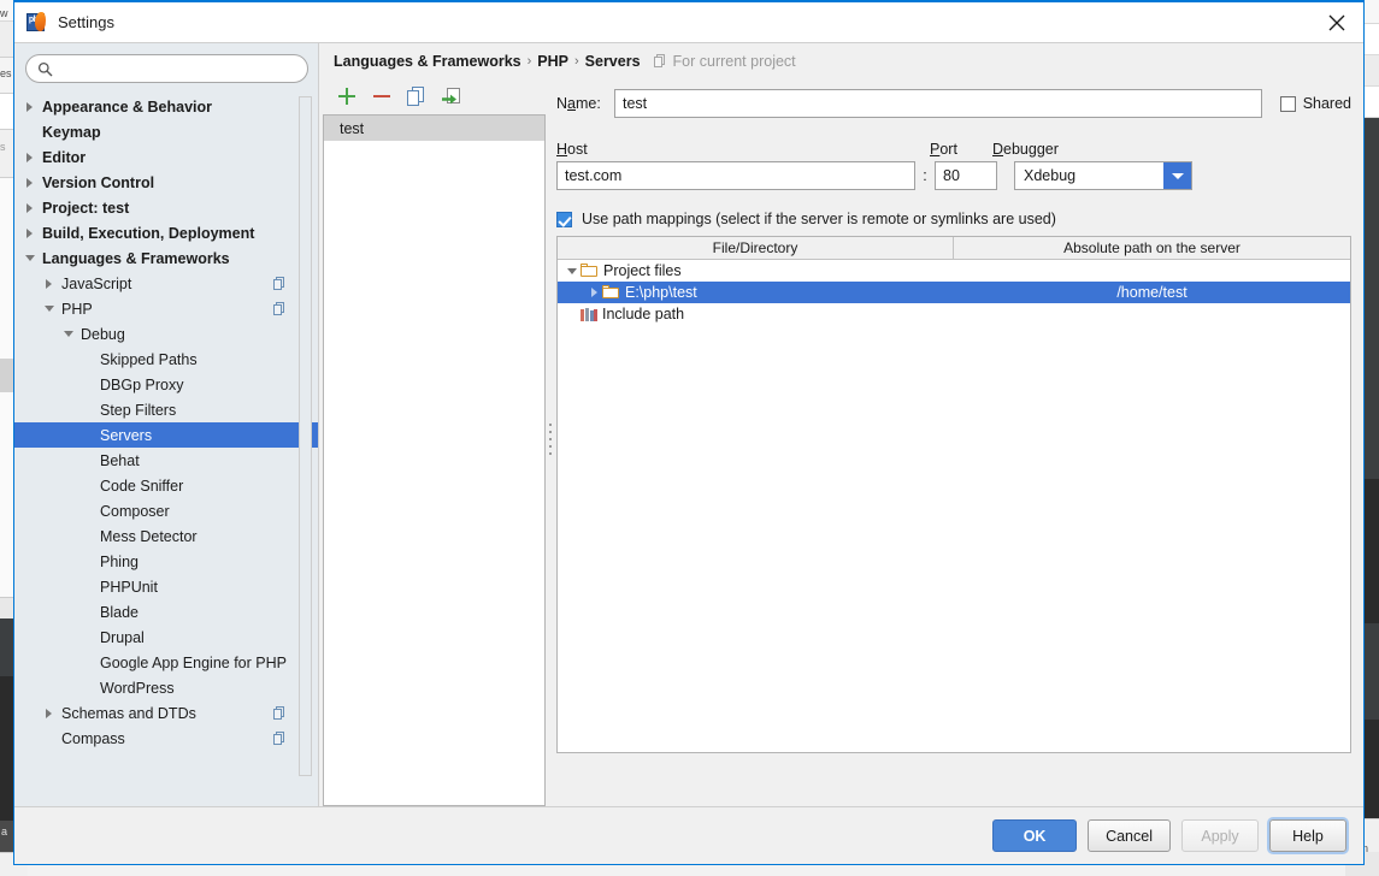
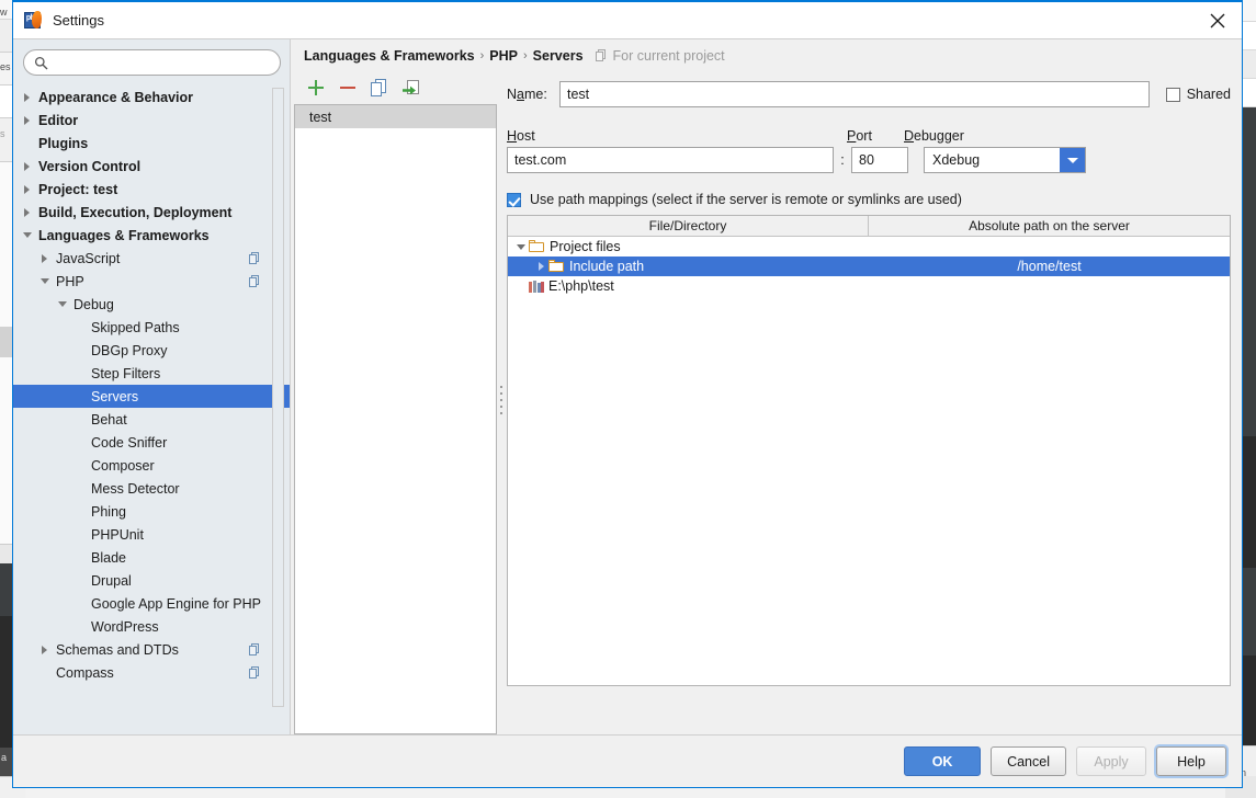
  w
  es
  s
  a
  n
  Settings
  Appearance & Behavior
- Keymap
  Editor
+ Plugins
  Version Control
  Project: test
  Build, Execution, Deployment
  Languages & Frameworks
  JavaScript
  PHP
  Debug
  Skipped Paths
  DBGp Proxy
  Step Filters
  Servers
  Behat
  Code Sniffer
  Composer
  Mess Detector
  Phing
  PHPUnit
  Blade
  Drupal
  Google App Engine for PHP
  WordPress
  Schemas and DTDs
  Compass
  Languages & Frameworks
  ›
  PHP
  ›
  Servers
  For current project
  test
  Name:
  test
  Shared
  Host
  Port
  Debugger
  test.com
  :
  80
  Xdebug
  Use path mappings (select if the server is remote or symlinks are used)
  File/Directory
  Absolute path on the server
  Project files
- E:\php\test
+ Include path
  /home/test
- Include path
+ E:\php\test
  OK
  Cancel
  Apply
  Help
